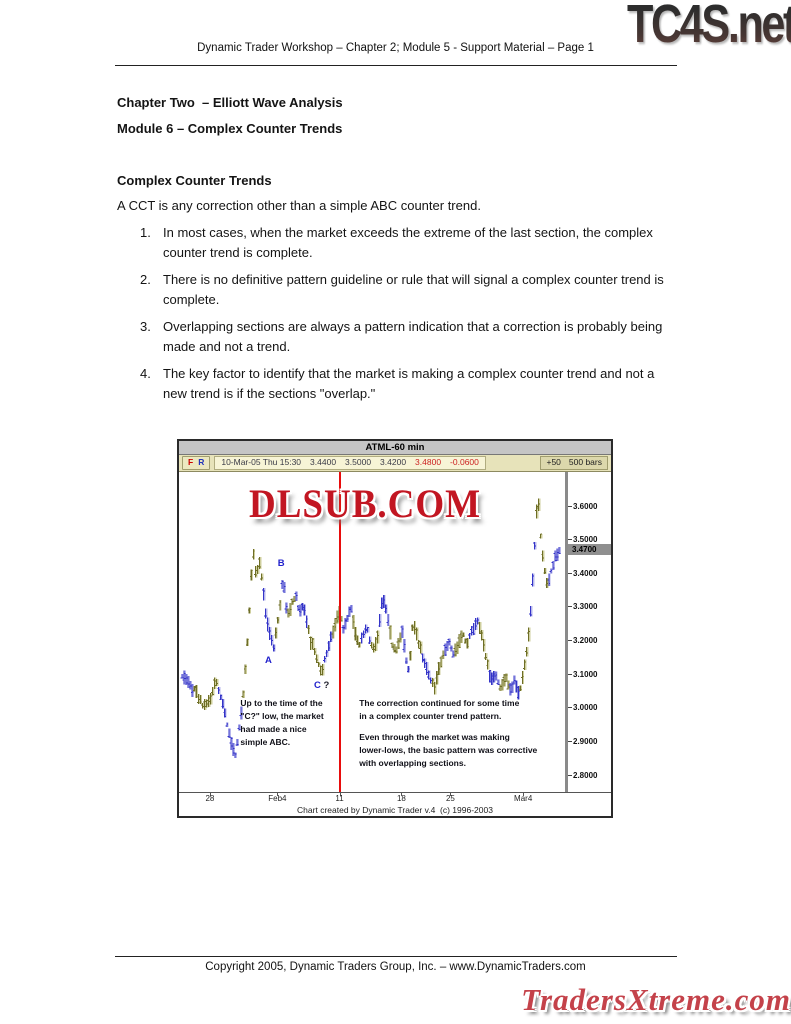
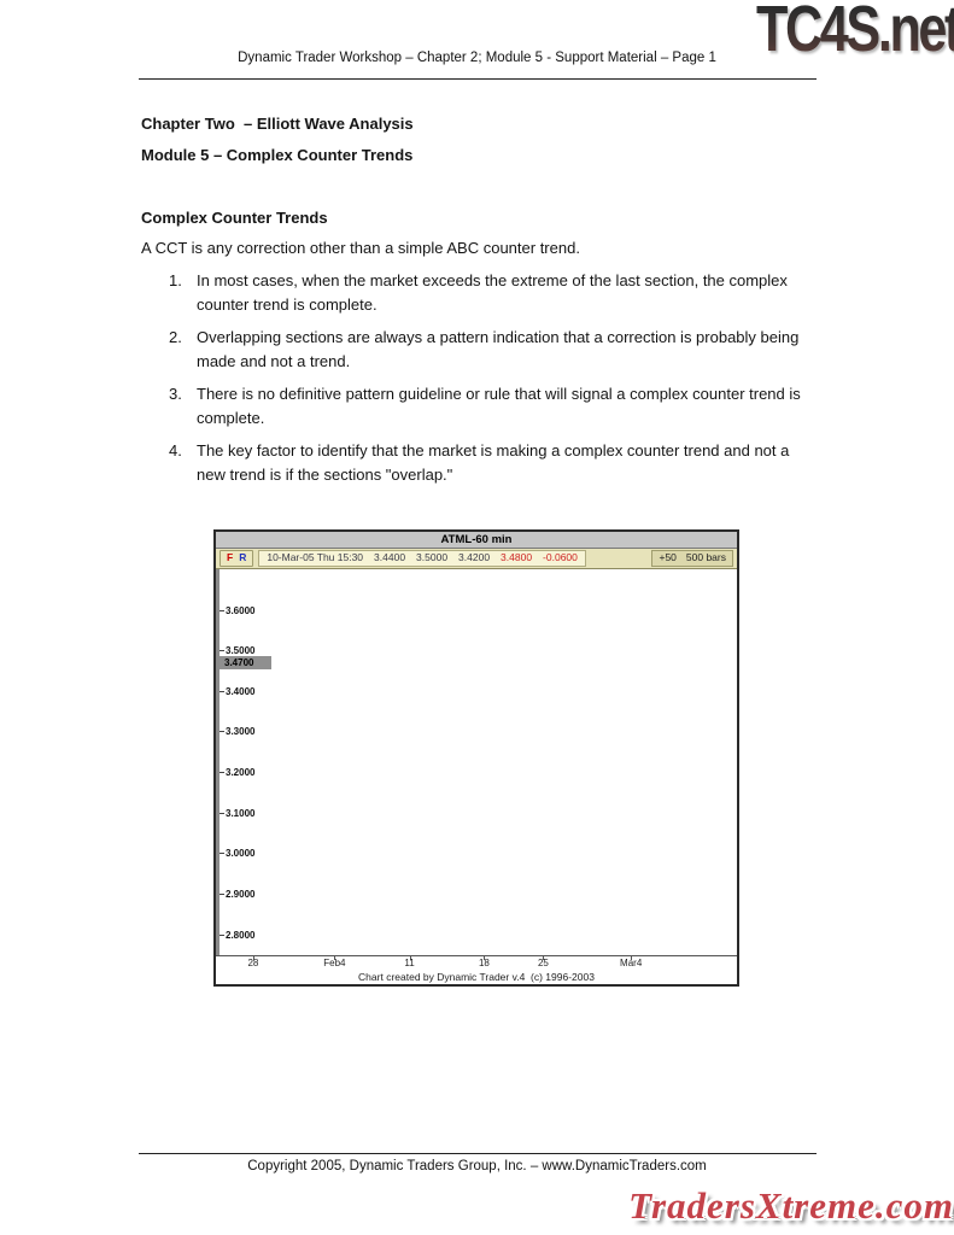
  TC4S.net
  Dynamic Trader Workshop – Chapter 2; Module 5 - Support Material – Page 1
  Chapter Two – Elliott Wave Analysis
- Module 6 – Complex Counter Trends
+ Module 5 – Complex Counter Trends
  Complex Counter Trends
  A CCT is any correction other than a simple ABC counter trend.
  1.
  In most cases, when the market exceeds the extreme of the last section, the complex counter trend is complete.
  2.
- There is no definitive pattern guideline or rule that will signal a complex counter trend is complete.
+ Overlapping sections are always a pattern indication that a correction is probably being made and not a trend.
  3.
- Overlapping sections are always a pattern indication that a correction is probably being made and not a trend.
+ There is no definitive pattern guideline or rule that will signal a complex counter trend is complete.
  4.
  The key factor to identify that the market is making a complex counter trend and not a new trend is if the sections "overlap."
  ATML-60 min
  F
  R
  10-Mar-05 Thu 15:30
  3.4400
  3.5000
  3.4200
  3.4800
  -0.0600
  +50
  500 bars
- DLSUB.COM
- B
- A
- C ?
- Up to the time of the
- "C?" low, the market
- had made a nice
- simple ABC.
- The correction continued for some time
- in a complex counter trend pattern.
- Even through the market was making
- lower-lows, the basic pattern was corrective
- with overlapping sections.
  3.6000
  3.5000
  3.4000
  3.3000
  3.2000
  3.1000
  3.0000
  2.9000
  2.8000
  3.4700
  28
  Feb4
  11
  18
  25
  Mar4
  Chart created by Dynamic Trader v.4 (c) 1996-2003
  Copyright 2005, Dynamic Traders Group, Inc. – www.DynamicTraders.com
  TradersXtreme.com
